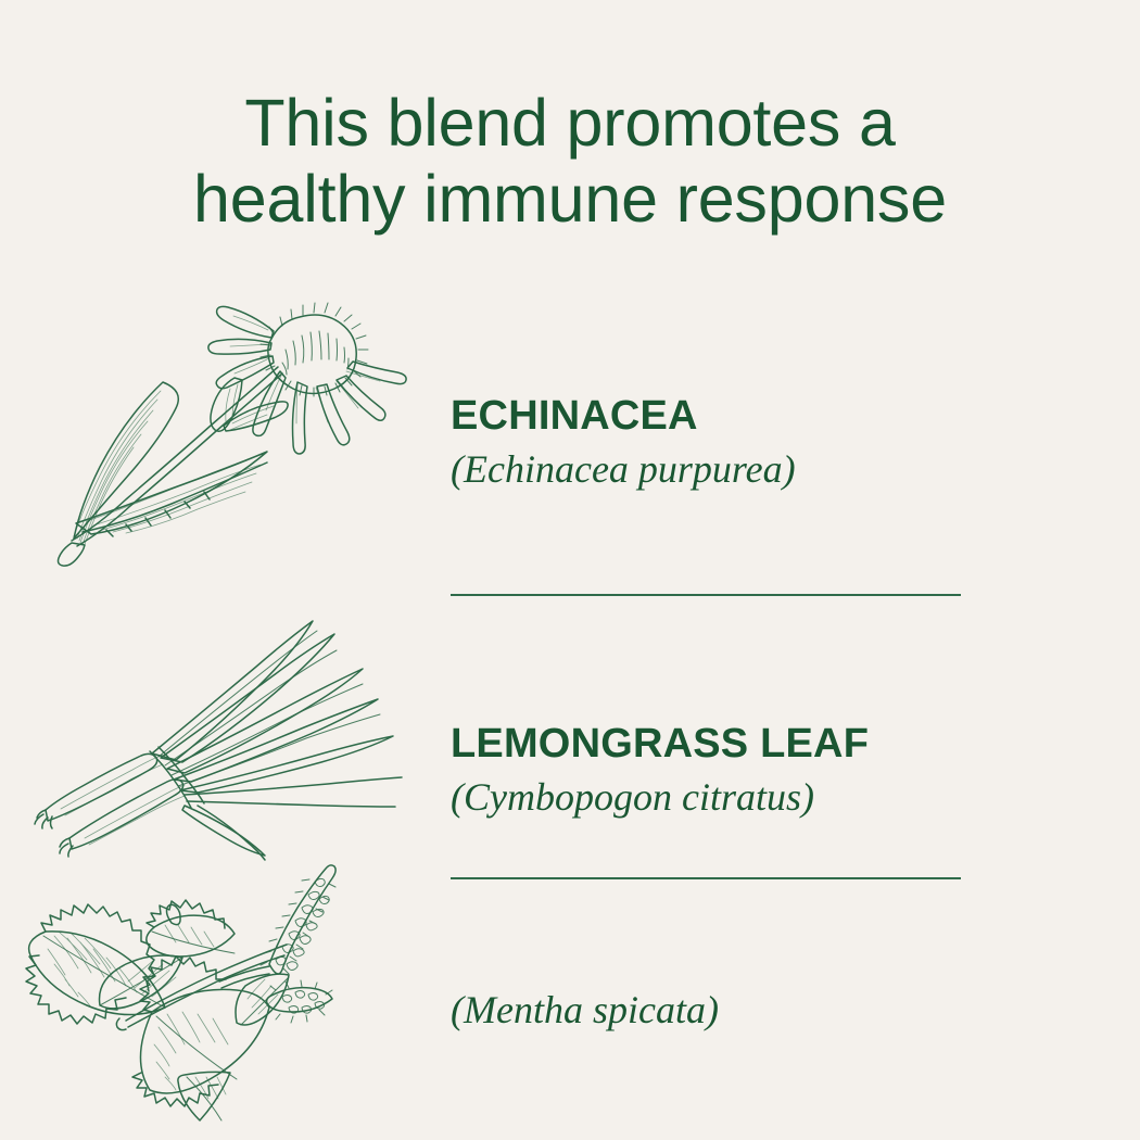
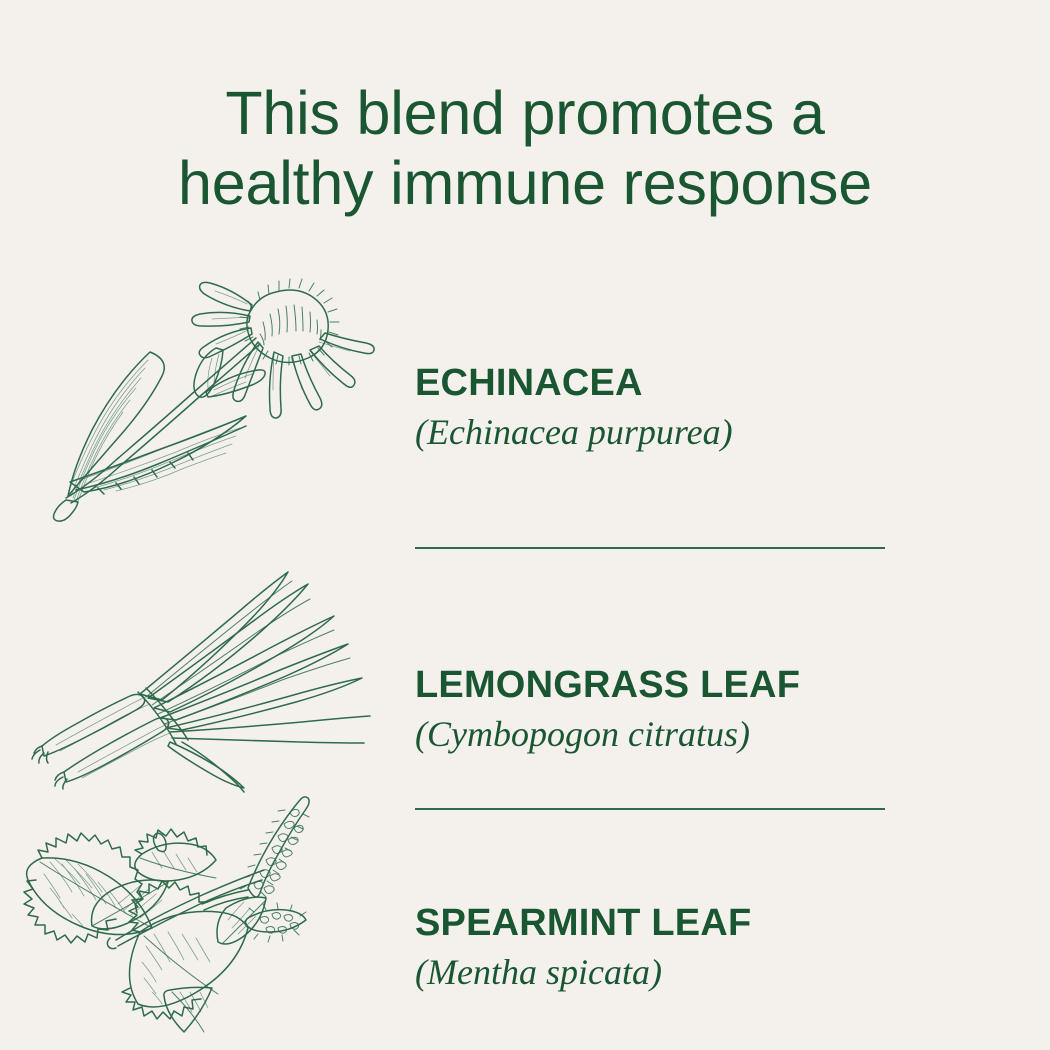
  This blend promotes a
  healthy immune response
  ECHINACEA
  (Echinacea purpurea)
  LEMONGRASS LEAF
  (Cymbopogon citratus)
+ SPEARMINT LEAF
  (Mentha spicata)
